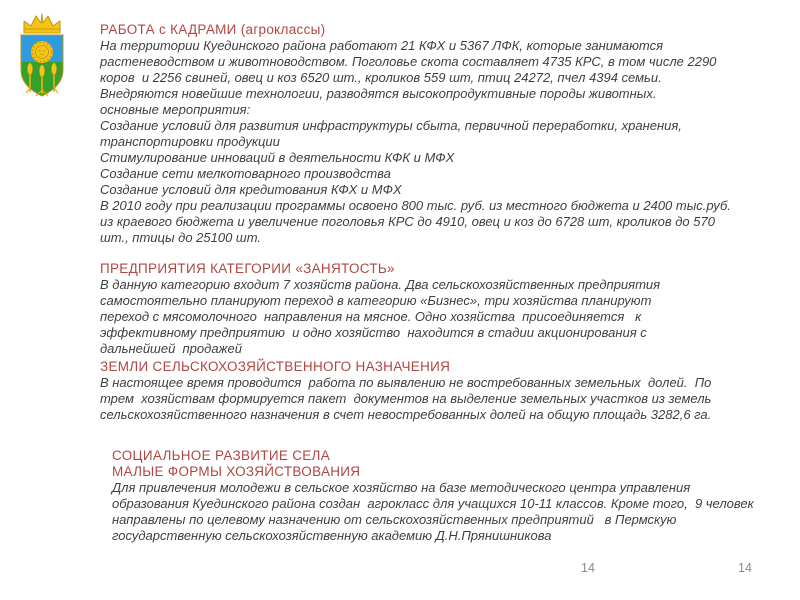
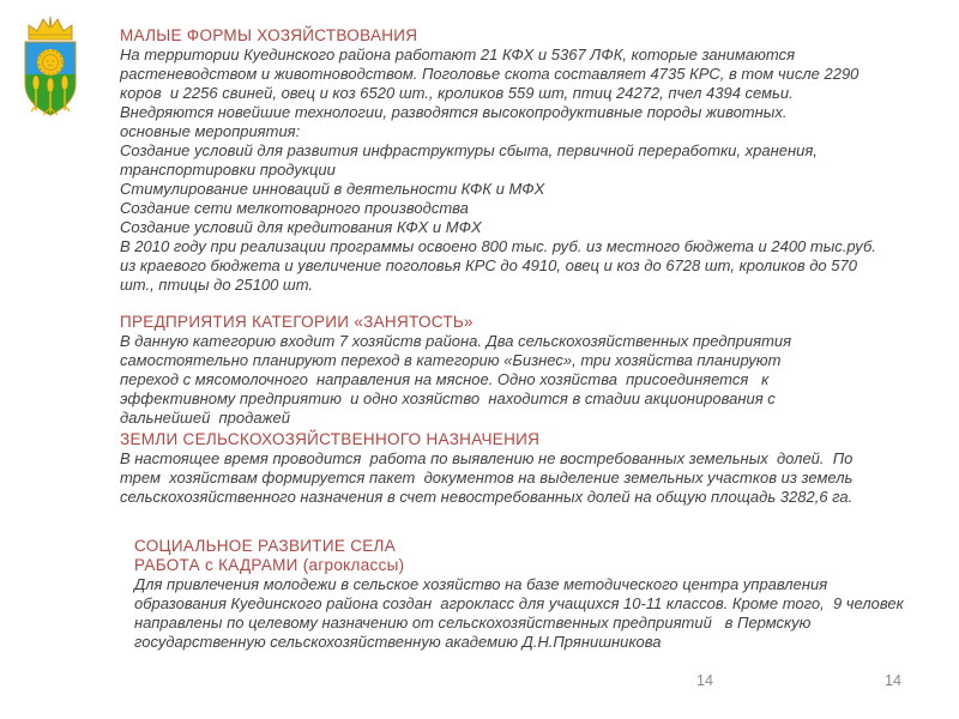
- РАБОТА с КАДРАМИ (агроклассы)
+ МАЛЫЕ ФОРМЫ ХОЗЯЙСТВОВАНИЯ
  На территории Куединского района работают 21 КФХ и 5367 ЛФК, которые занимаются
  растеневодством и животноводством. Поголовье скота составляет 4735 КРС, в том числе 2290
  коров и 2256 свиней, овец и коз 6520 шт., кроликов 559 шт, птиц 24272, пчел 4394 семьи.
  Внедряются новейшие технологии, разводятся высокопродуктивные породы животных.
  основные мероприятия:
  Создание условий для развития инфраструктуры сбыта, первичной переработки, хранения,
  транспортировки продукции
  Стимулирование инноваций в деятельности КФК и МФХ
  Создание сети мелкотоварного производства
  Создание условий для кредитования КФХ и МФХ
  В 2010 году при реализации программы освоено 800 тыс. руб. из местного бюджета и 2400 тыс.руб.
  из краевого бюджета и увеличение поголовья КРС до 4910, овец и коз до 6728 шт, кроликов до 570
  шт., птицы до 25100 шт.
  ПРЕДПРИЯТИЯ КАТЕГОРИИ «ЗАНЯТОСТЬ»
  В данную категорию входит 7 хозяйств района. Два сельскохозяйственных предприятия
  самостоятельно планируют переход в категорию «Бизнес», три хозяйства планируют
  переход с мясомолочного направления на мясное. Одно хозяйства присоединяется к
  эффективному предприятию и одно хозяйство находится в стадии акционирования с
  дальнейшей продажей
  ЗЕМЛИ СЕЛЬСКОХОЗЯЙСТВЕННОГО НАЗНАЧЕНИЯ
  В настоящее время проводится работа по выявлению не востребованных земельных долей. По
  трем хозяйствам формируется пакет документов на выделение земельных участков из земель
  сельскохозяйственного назначения в счет невостребованных долей на общую площадь 3282,6 га.
  СОЦИАЛЬНОЕ РАЗВИТИЕ СЕЛА
- МАЛЫЕ ФОРМЫ ХОЗЯЙСТВОВАНИЯ
+ РАБОТА с КАДРАМИ (агроклассы)
  Для привлечения молодежи в сельское хозяйство на базе методического центра управления
  образования Куединского района создан агрокласс для учащихся 10-11 классов. Кроме того, 9 человек
  направлены по целевому назначению от сельскохозяйственных предприятий в Пермскую
  государственную сельскохозяйственную академию Д.Н.Прянишникова
  14
  14
